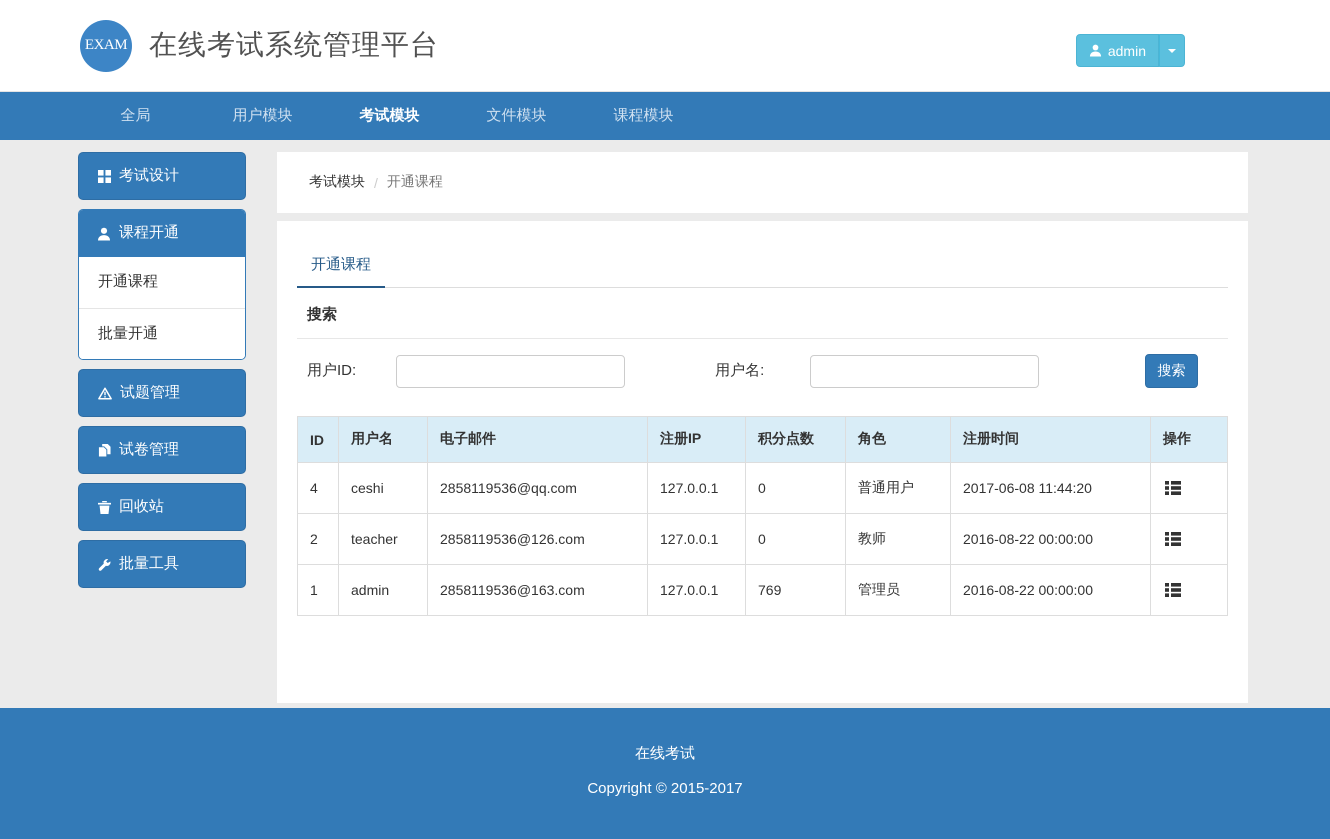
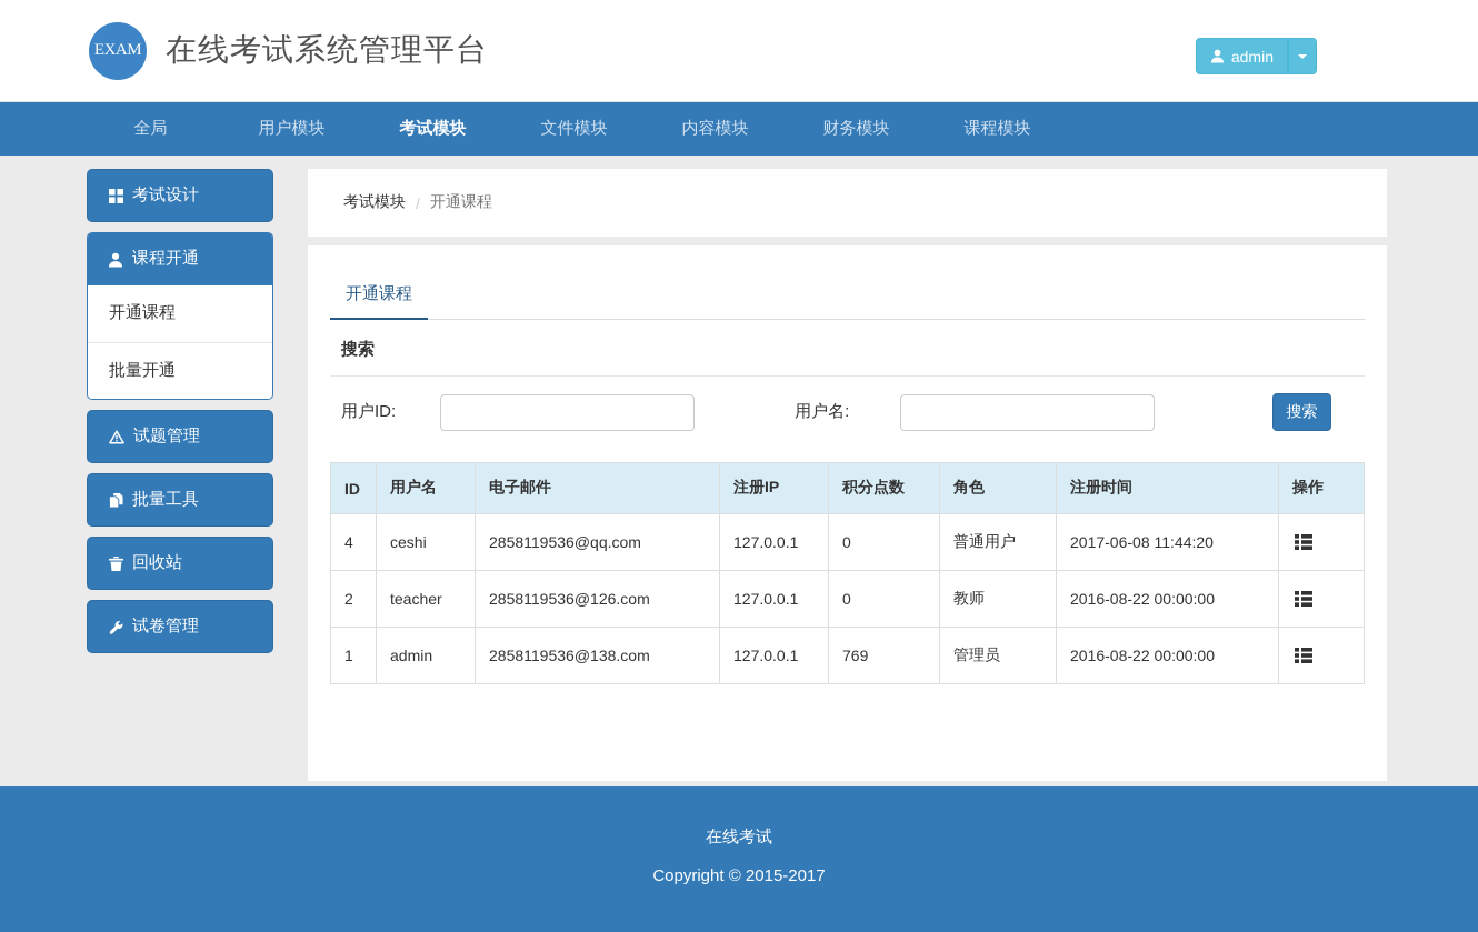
  EXAM
  在线考试系统管理平台
  admin
  全局
  用户模块
  考试模块
  文件模块
+ 内容模块
+ 财务模块
  课程模块
  考试设计
  课程开通
  开通课程
  批量开通
  试题管理
- 试卷管理
+ 批量工具
  回收站
- 批量工具
+ 试卷管理
  考试模块
  /
  开通课程
  开通课程
  搜索
  用户ID:
  用户名:
  搜索
  ID	用户名	电子邮件	注册IP	积分点数	角色	注册时间	操作
  4	ceshi	2858119536@qq.com	127.0.0.1	0	普通用户	2017-06-08 11:44:20
  2	teacher	2858119536@126.com	127.0.0.1	0	教师	2016-08-22 00:00:00
- 1	admin	2858119536@163.com	127.0.0.1	769	管理员	2016-08-22 00:00:00
+ 1	admin	2858119536@138.com	127.0.0.1	769	管理员	2016-08-22 00:00:00
  在线考试
  Copyright © 2015-2017
